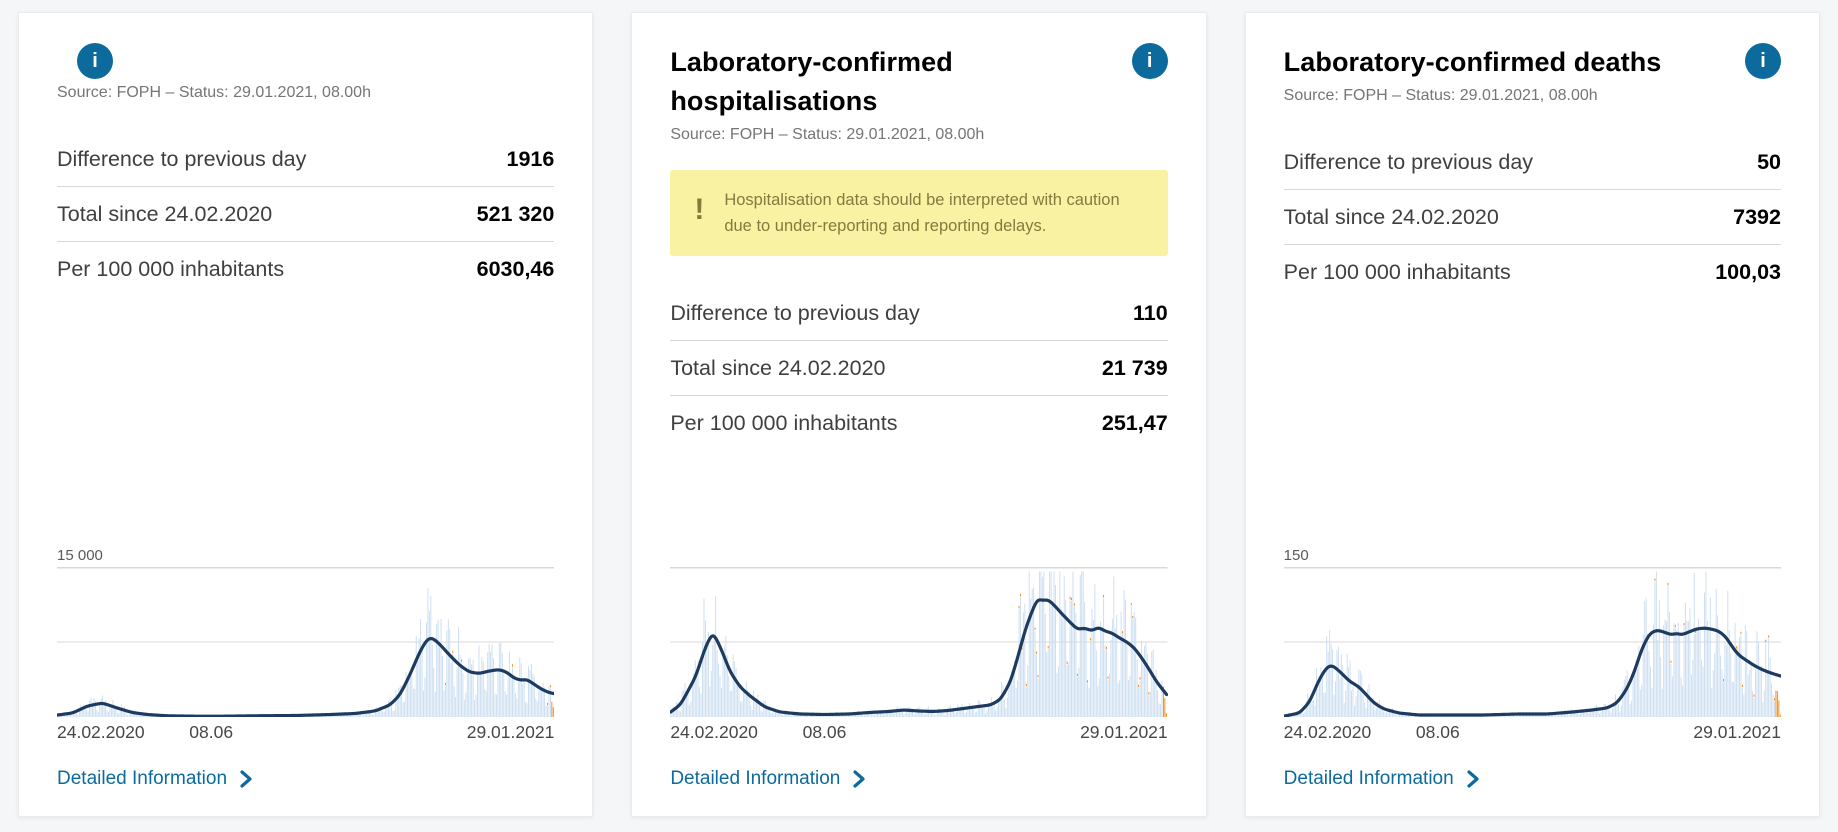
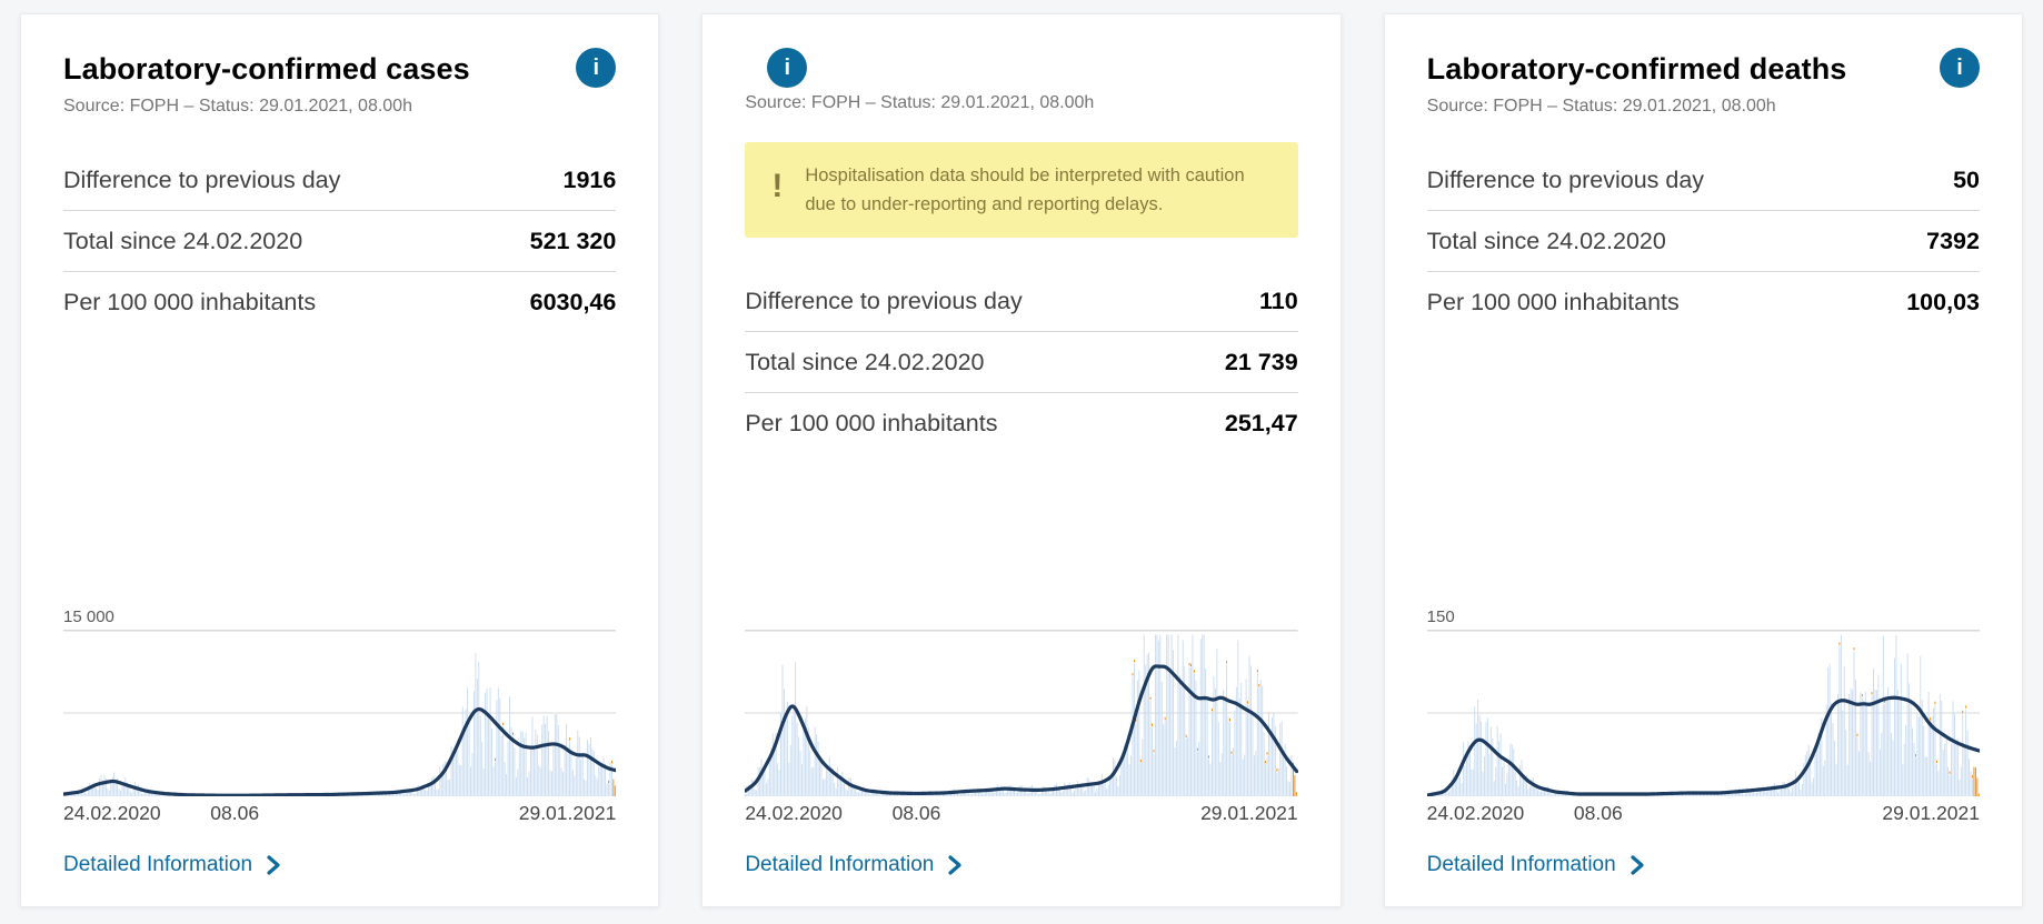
+ Laboratory-confirmed cases
  i
  Source: FOPH – Status: 29.01.2021, 08.00h
  Difference to previous day
  1916
  Total since 24.02.2020
  521 320
  Per 100 000 inhabitants
  6030,46
  15 000
  24.02.2020
  08.06
  29.01.2021
  Detailed Information
- Laboratory-confirmed hospitalisations
  i
  Source: FOPH – Status: 29.01.2021, 08.00h
  !
  Hospitalisation data should be interpreted with caution due to under-reporting and reporting delays.
  Difference to previous day
  110
  Total since 24.02.2020
  21 739
  Per 100 000 inhabitants
  251,47
  24.02.2020
  08.06
  29.01.2021
  Detailed Information
  Laboratory-confirmed deaths
  i
  Source: FOPH – Status: 29.01.2021, 08.00h
  Difference to previous day
  50
  Total since 24.02.2020
  7392
  Per 100 000 inhabitants
  100,03
  150
  24.02.2020
  08.06
  29.01.2021
  Detailed Information
